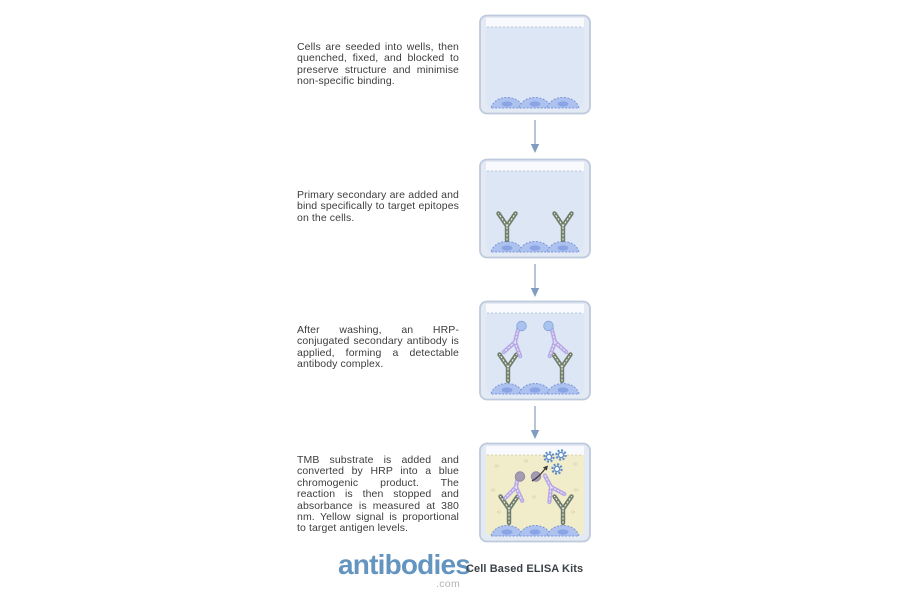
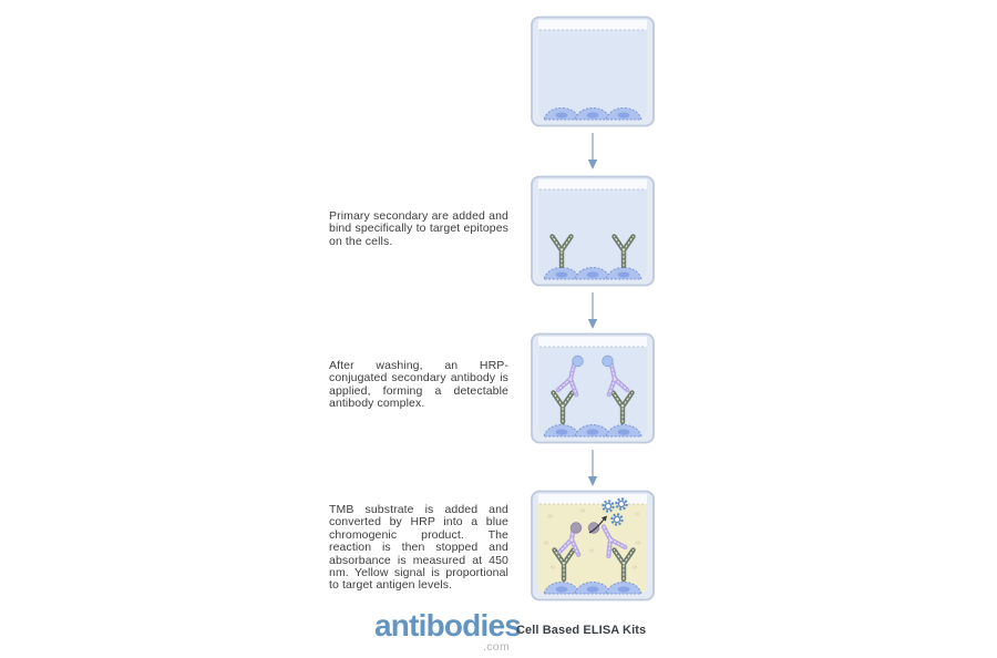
- Cells are seeded into wells, then quenched, fixed, and blocked to preserve structure and minimise non-specific binding.
  Primary secondary are added and bind specifically to target epitopes on the cells.
  After washing, an HRP-conjugated secondary antibody is applied, forming a detectable antibody complex.
- TMB substrate is added and converted by HRP into a blue chromogenic product. The reaction is then stopped and absorbance is measured at 380 nm. Yellow signal is proportional to target antigen levels.
+ TMB substrate is added and converted by HRP into a blue chromogenic product. The reaction is then stopped and absorbance is measured at 450 nm. Yellow signal is proportional to target antigen levels.
  antibodies
  .com
  Cell Based ELISA Kits
